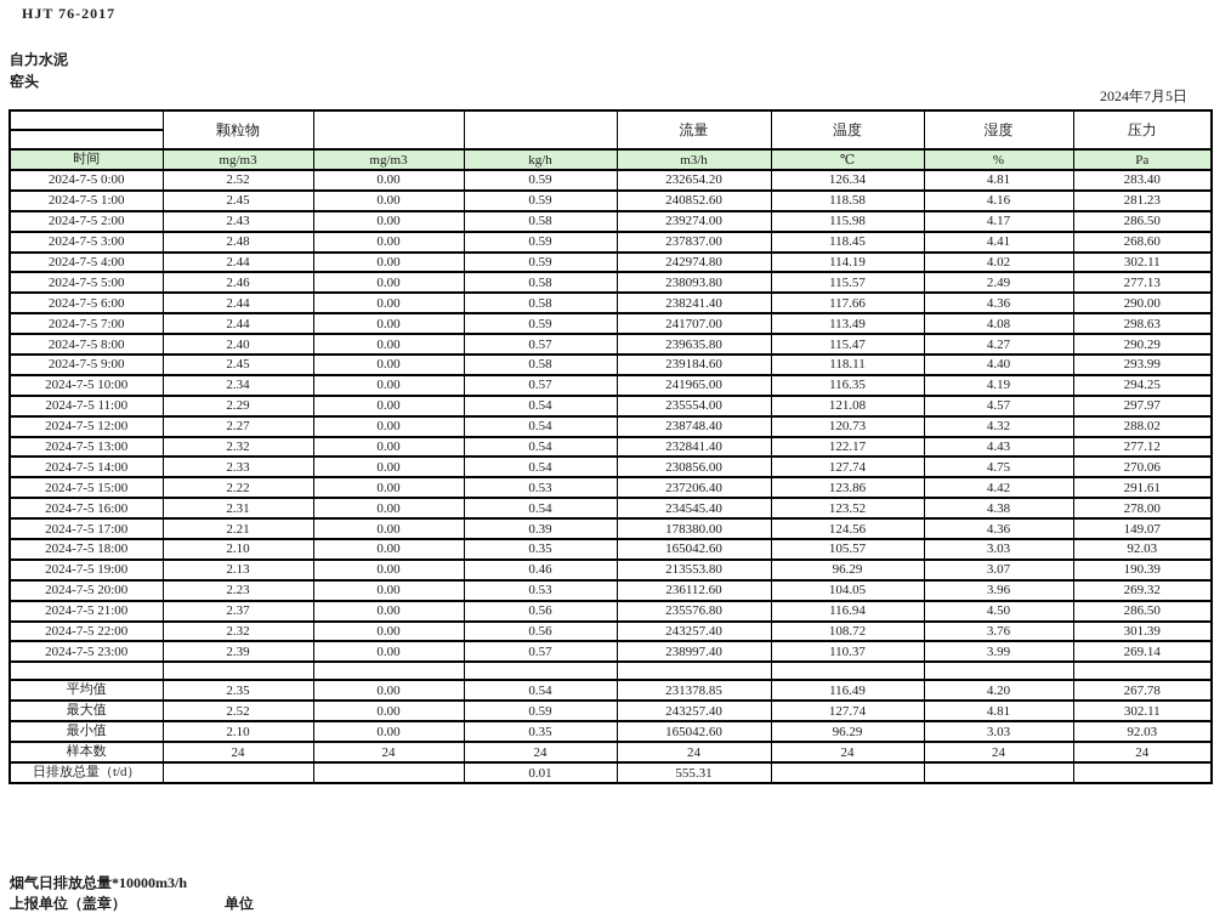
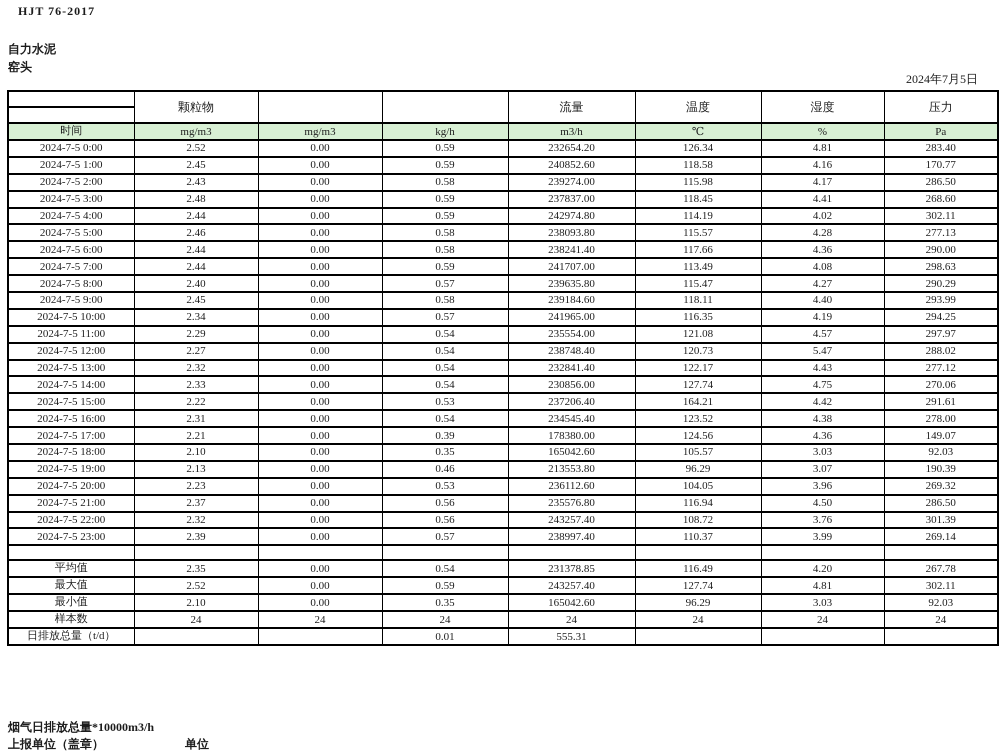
  HJT 76-2017
  自力水泥
  窑头
  2024年7月5日
  	颗粒物			流量	温度	湿度	压力
  时间	mg/m3	mg/m3	kg/h	m3/h	℃	%	Pa
  2024-7-5 0:00	2.52	0.00	0.59	232654.20	126.34	4.81	283.40
- 2024-7-5 1:00	2.45	0.00	0.59	240852.60	118.58	4.16	281.23
+ 2024-7-5 1:00	2.45	0.00	0.59	240852.60	118.58	4.16	170.77
  2024-7-5 2:00	2.43	0.00	0.58	239274.00	115.98	4.17	286.50
  2024-7-5 3:00	2.48	0.00	0.59	237837.00	118.45	4.41	268.60
  2024-7-5 4:00	2.44	0.00	0.59	242974.80	114.19	4.02	302.11
- 2024-7-5 5:00	2.46	0.00	0.58	238093.80	115.57	2.49	277.13
+ 2024-7-5 5:00	2.46	0.00	0.58	238093.80	115.57	4.28	277.13
  2024-7-5 6:00	2.44	0.00	0.58	238241.40	117.66	4.36	290.00
  2024-7-5 7:00	2.44	0.00	0.59	241707.00	113.49	4.08	298.63
  2024-7-5 8:00	2.40	0.00	0.57	239635.80	115.47	4.27	290.29
  2024-7-5 9:00	2.45	0.00	0.58	239184.60	118.11	4.40	293.99
  2024-7-5 10:00	2.34	0.00	0.57	241965.00	116.35	4.19	294.25
  2024-7-5 11:00	2.29	0.00	0.54	235554.00	121.08	4.57	297.97
- 2024-7-5 12:00	2.27	0.00	0.54	238748.40	120.73	4.32	288.02
+ 2024-7-5 12:00	2.27	0.00	0.54	238748.40	120.73	5.47	288.02
  2024-7-5 13:00	2.32	0.00	0.54	232841.40	122.17	4.43	277.12
  2024-7-5 14:00	2.33	0.00	0.54	230856.00	127.74	4.75	270.06
- 2024-7-5 15:00	2.22	0.00	0.53	237206.40	123.86	4.42	291.61
+ 2024-7-5 15:00	2.22	0.00	0.53	237206.40	164.21	4.42	291.61
  2024-7-5 16:00	2.31	0.00	0.54	234545.40	123.52	4.38	278.00
  2024-7-5 17:00	2.21	0.00	0.39	178380.00	124.56	4.36	149.07
  2024-7-5 18:00	2.10	0.00	0.35	165042.60	105.57	3.03	92.03
  2024-7-5 19:00	2.13	0.00	0.46	213553.80	96.29	3.07	190.39
  2024-7-5 20:00	2.23	0.00	0.53	236112.60	104.05	3.96	269.32
  2024-7-5 21:00	2.37	0.00	0.56	235576.80	116.94	4.50	286.50
  2024-7-5 22:00	2.32	0.00	0.56	243257.40	108.72	3.76	301.39
  2024-7-5 23:00	2.39	0.00	0.57	238997.40	110.37	3.99	269.14
  平均值	2.35	0.00	0.54	231378.85	116.49	4.20	267.78
  最大值	2.52	0.00	0.59	243257.40	127.74	4.81	302.11
  最小值	2.10	0.00	0.35	165042.60	96.29	3.03	92.03
  样本数	24	24	24	24	24	24	24
  日排放总量（t/d）			0.01	555.31
  烟气日排放总量*10000m3/h
  上报单位（盖章）
  单位
